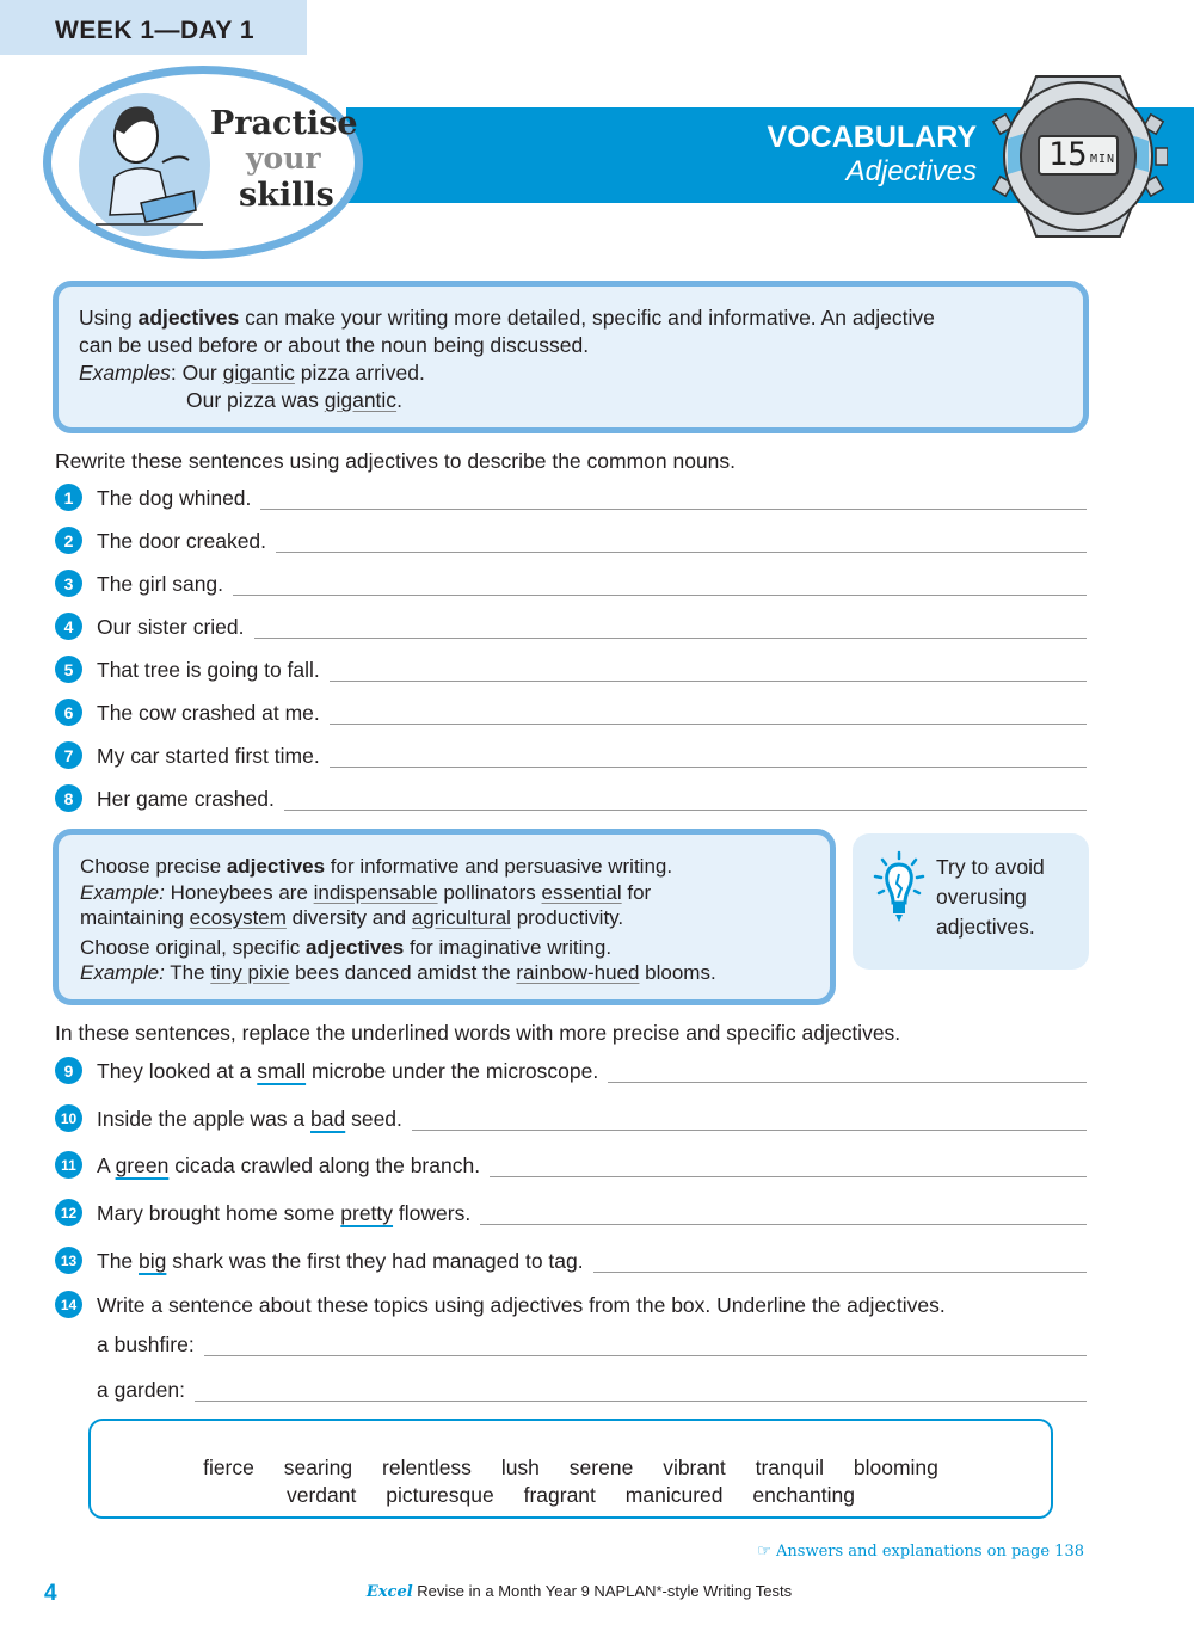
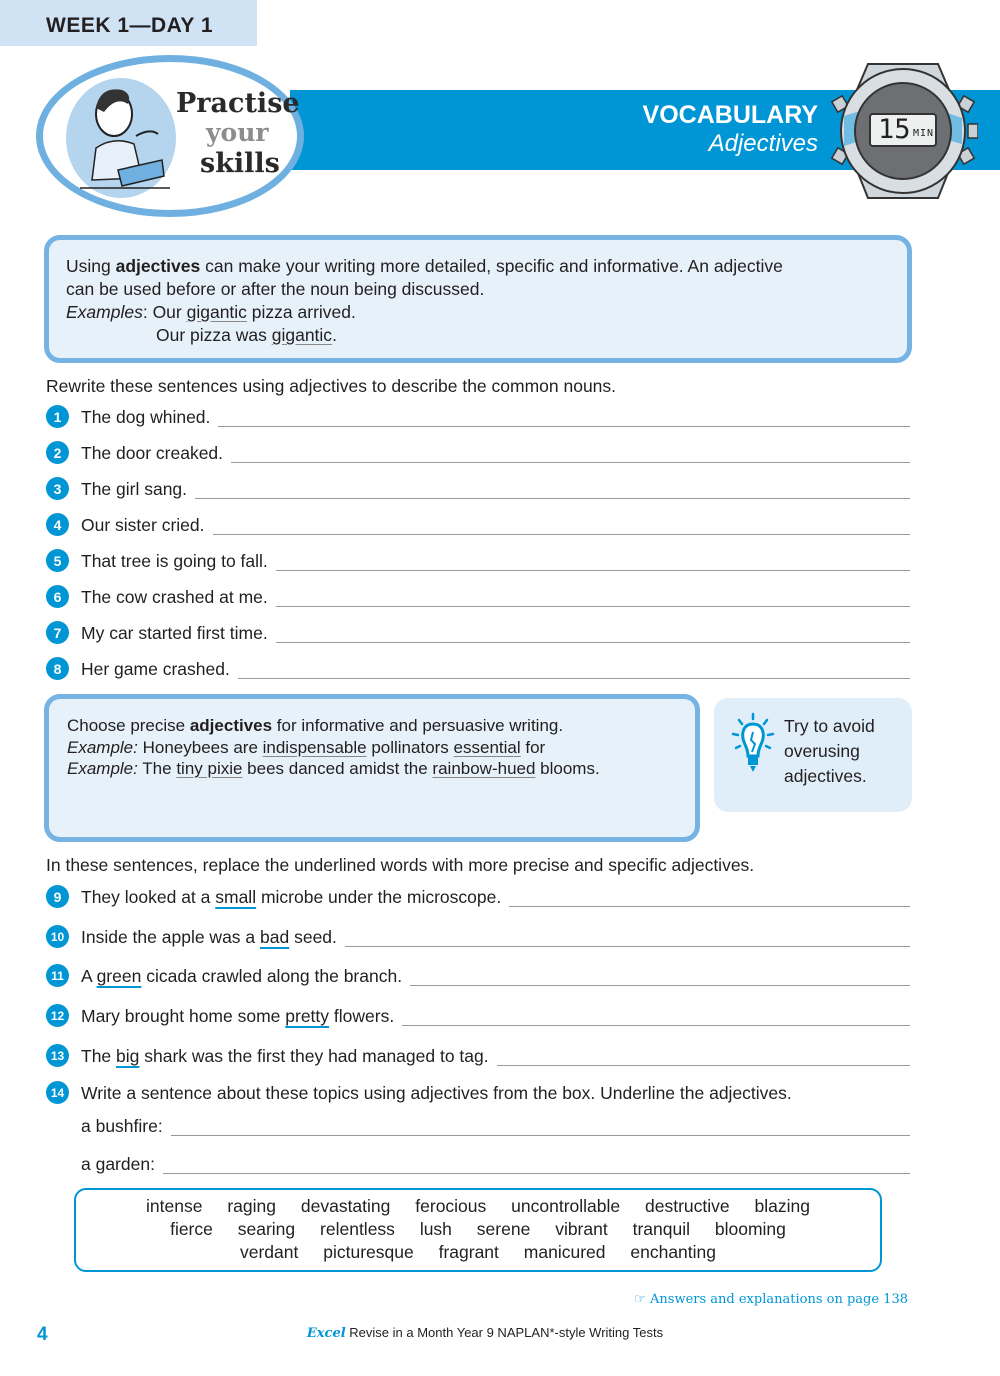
  WEEK 1—DAY 1
  VOCABULARY
  Adjectives
  Practise
  your
  skills
  15
  MIN
  Using adjectives can make your writing more detailed, specific and informative. An adjective
- can be used before or about the noun being discussed.
+ can be used before or after the noun being discussed.
  Examples: Our gigantic pizza arrived.
  Our pizza was gigantic.
  Rewrite these sentences using adjectives to describe the common nouns.
  1
  The dog whined.
  2
  The door creaked.
  3
  The girl sang.
  4
  Our sister cried.
  5
  That tree is going to fall.
  6
  The cow crashed at me.
  7
  My car started first time.
  8
  Her game crashed.
  Choose precise adjectives for informative and persuasive writing.
  Example: Honeybees are indispensable pollinators essential for
- maintaining ecosystem diversity and agricultural productivity.
- Choose original, specific adjectives for imaginative writing.
  Example: The tiny pixie bees danced amidst the rainbow-hued blooms.
  Try to avoid
  overusing
  adjectives.
  In these sentences, replace the underlined words with more precise and specific adjectives.
  9
  They looked at a small microbe under the microscope.
  10
  Inside the apple was a bad seed.
  11
  A green cicada crawled along the branch.
  12
  Mary brought home some pretty flowers.
  13
  The big shark was the first they had managed to tag.
  14
  Write a sentence about these topics using adjectives from the box. Underline the adjectives.
  a bushfire:
  a garden:
+ intense raging devastating ferocious uncontrollable destructive blazing
  fierce searing relentless lush serene vibrant tranquil blooming
  verdant picturesque fragrant manicured enchanting
  ☞ Answers and explanations on page 138
  4
  Excel Revise in a Month Year 9 NAPLAN*-style Writing Tests
